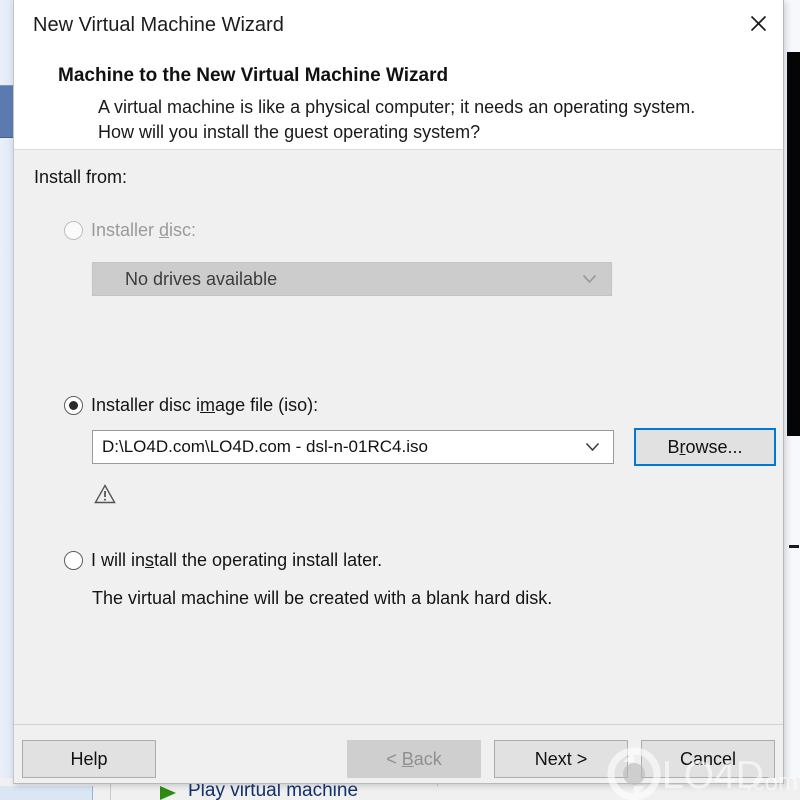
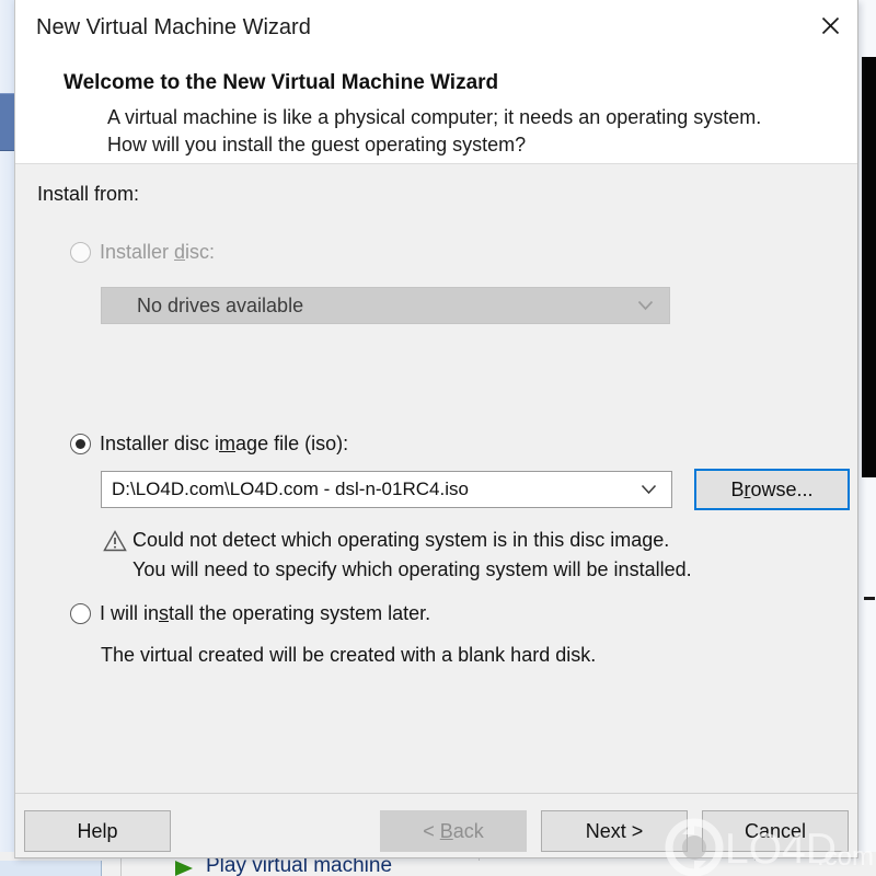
  Play virtual machine
  New Virtual Machine Wizard
- Machine to the New Virtual Machine Wizard
+ Welcome to the New Virtual Machine Wizard
  A virtual machine is like a physical computer; it needs an operating system. How will you install the guest operating system?
  Install from:
  Installer disc:
  No drives available
  Installer disc image file (iso):
  D:\LO4D.com\LO4D.com - dsl-n-01RC4.iso
  Browse...
+ Could not detect which operating system is in this disc image.
+ You will need to specify which operating system will be installed.
- I will install the operating install later.
+ I will install the operating system later.
- The virtual machine will be created with a blank hard disk.
+ The virtual created will be created with a blank hard disk.
  Help
  < Back
  Next >
  Cancel
  LO4D
  .com
